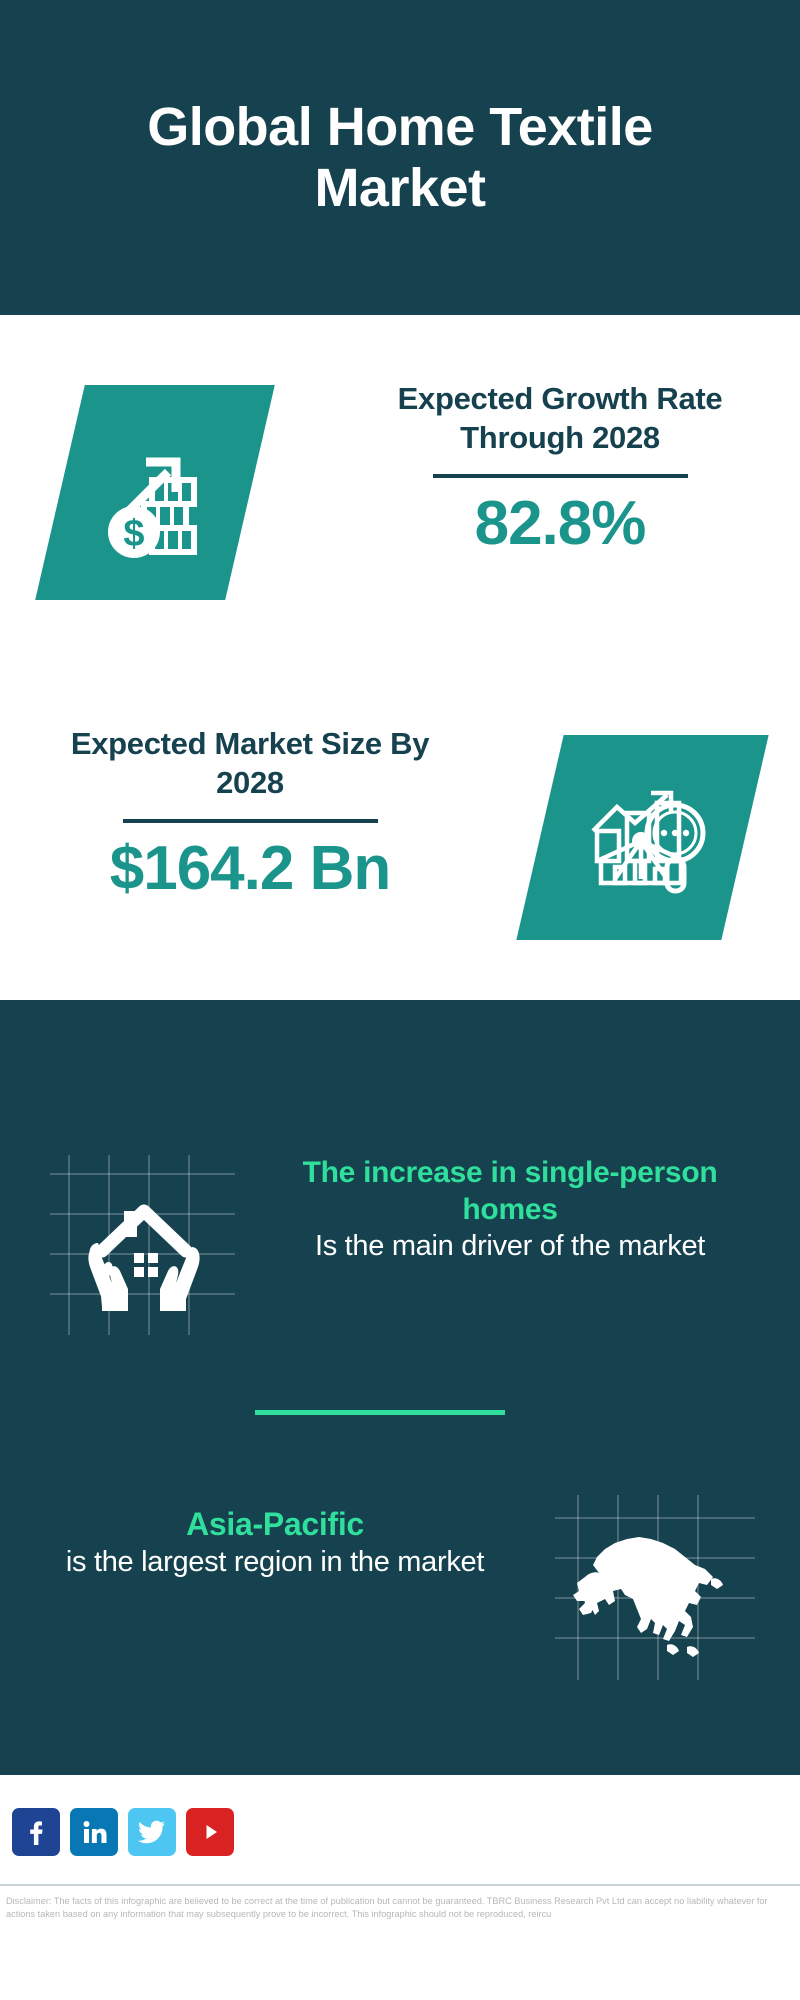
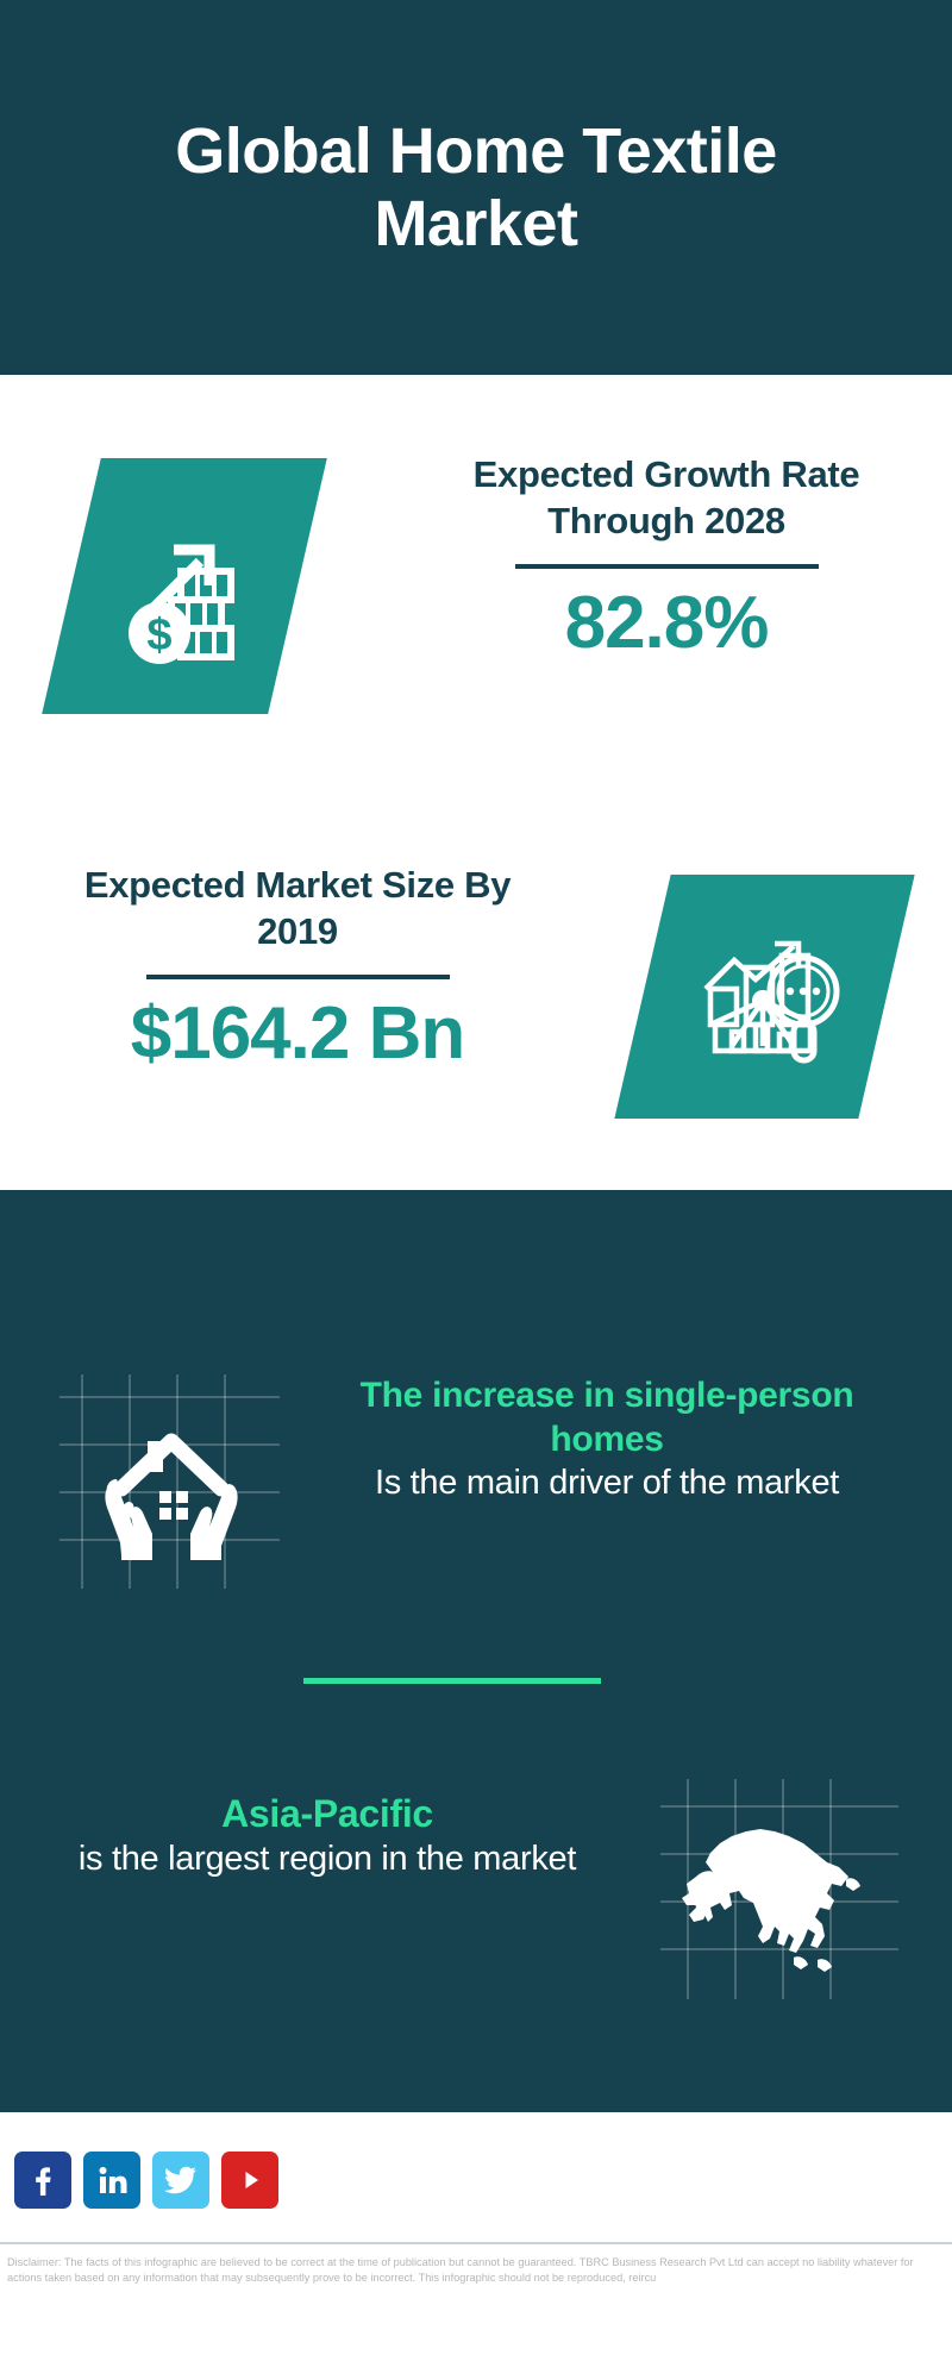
  Global Home Textile Market
  Expected Growth Rate Through 2028
  82.8%
- Expected Market Size By 2028
+ Expected Market Size By 2019
  $164.2 Bn
  The increase in single-person homes
  Is the main driver of the market
  Asia-Pacific
  is the largest region in the market
  Disclaimer: The facts of this infographic are believed to be correct at the time of publication but cannot be guaranteed. TBRC Business Research Pvt Ltd can accept no liability whatever for actions taken based on any information that may subsequently prove to be incorrect. This infographic should not be reproduced, reircu
